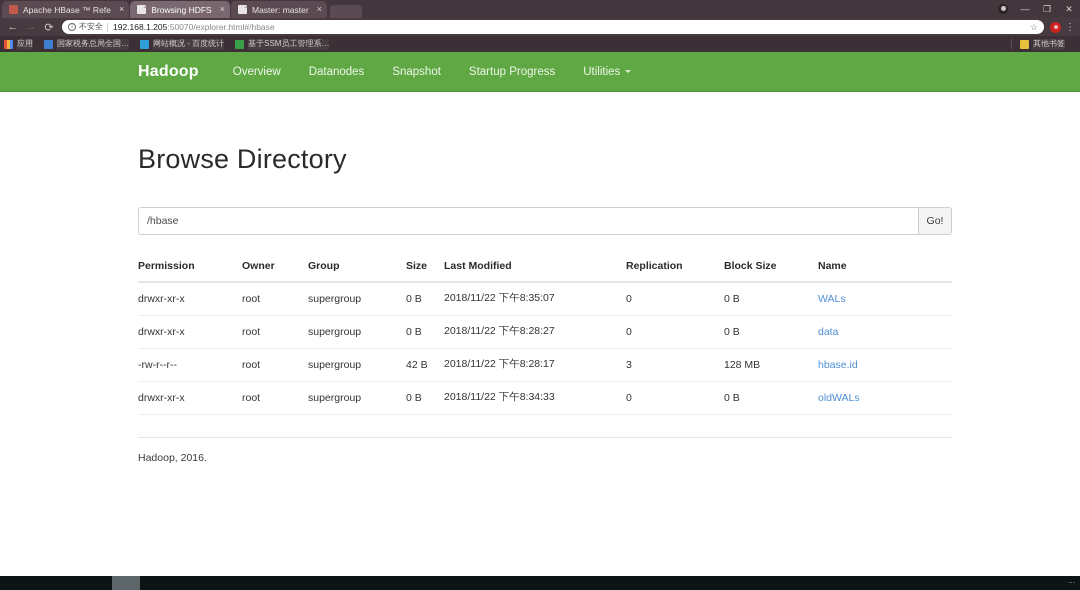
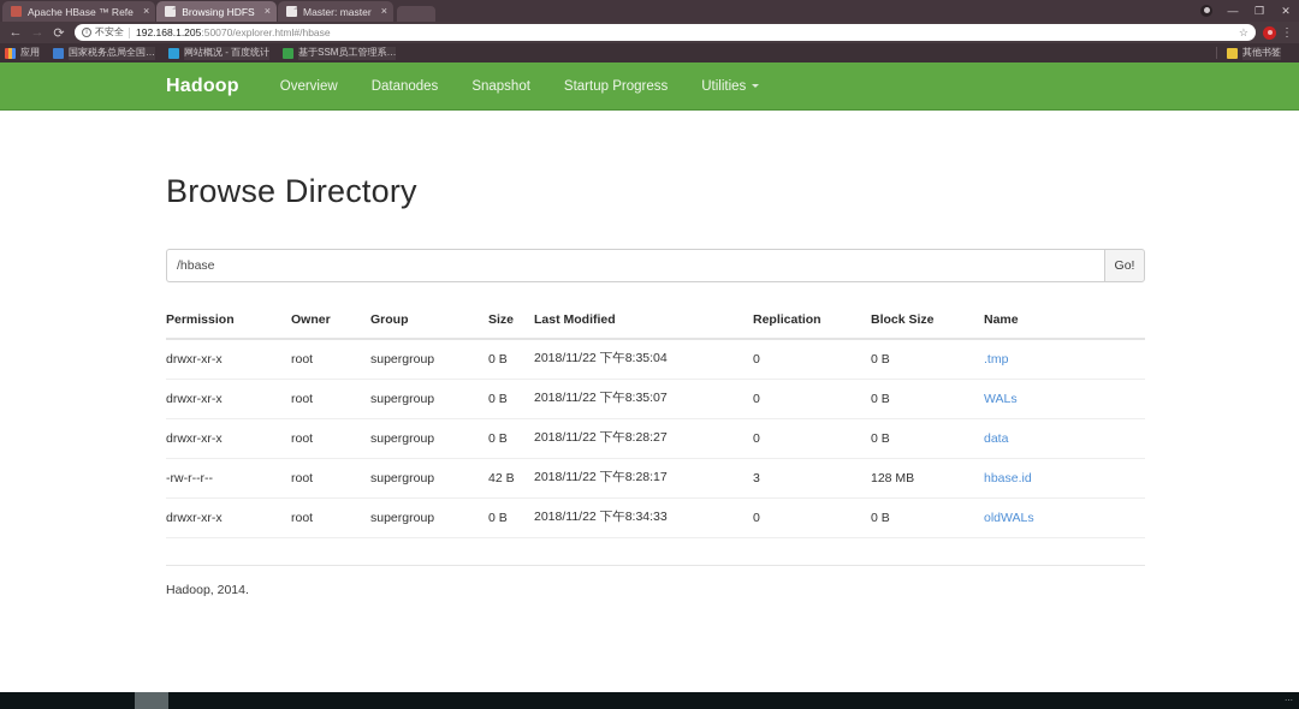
  Apache HBase ™ Refe
  ×
  Browsing HDFS
  ×
  Master: master
  ×
  —
  ❐
  ✕
  ←
  →
  ⟳
  不安全
  192.168.1.205:50070/explorer.html#/hbase
  ☆
  ⋮
  应用
  国家税务总局全国…
  网站概况 - 百度统计
  基于SSM员工管理系…
  其他书签
  Hadoop
  Overview
  Datanodes
  Snapshot
  Startup Progress
  Utilities
  Browse Directory
  /hbase
  Go!
  Permission	Owner	Group	Size	Last Modified	Replication	Block Size	Name
+ drwxr-xr-x	root	supergroup	0 B	2018/11/22 下午8:35:04	0	0 B	.tmp
  drwxr-xr-x	root	supergroup	0 B	2018/11/22 下午8:35:07	0	0 B	WALs
  drwxr-xr-x	root	supergroup	0 B	2018/11/22 下午8:28:27	0	0 B	data
  -rw-r--r--	root	supergroup	42 B	2018/11/22 下午8:28:17	3	128 MB	hbase.id
  drwxr-xr-x	root	supergroup	0 B	2018/11/22 下午8:34:33	0	0 B	oldWALs
- Hadoop, 2016.
+ Hadoop, 2014.
